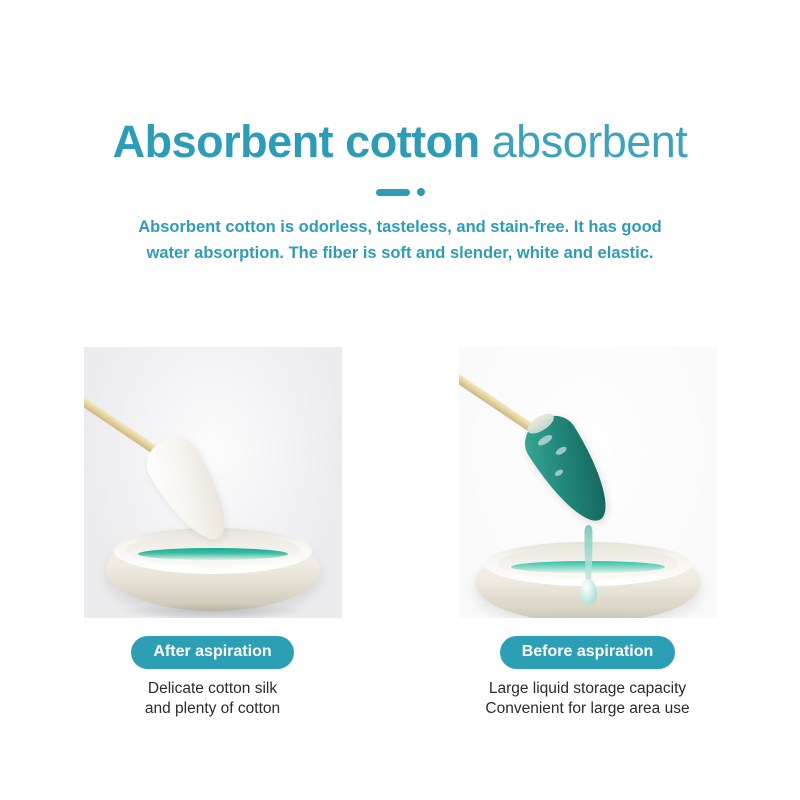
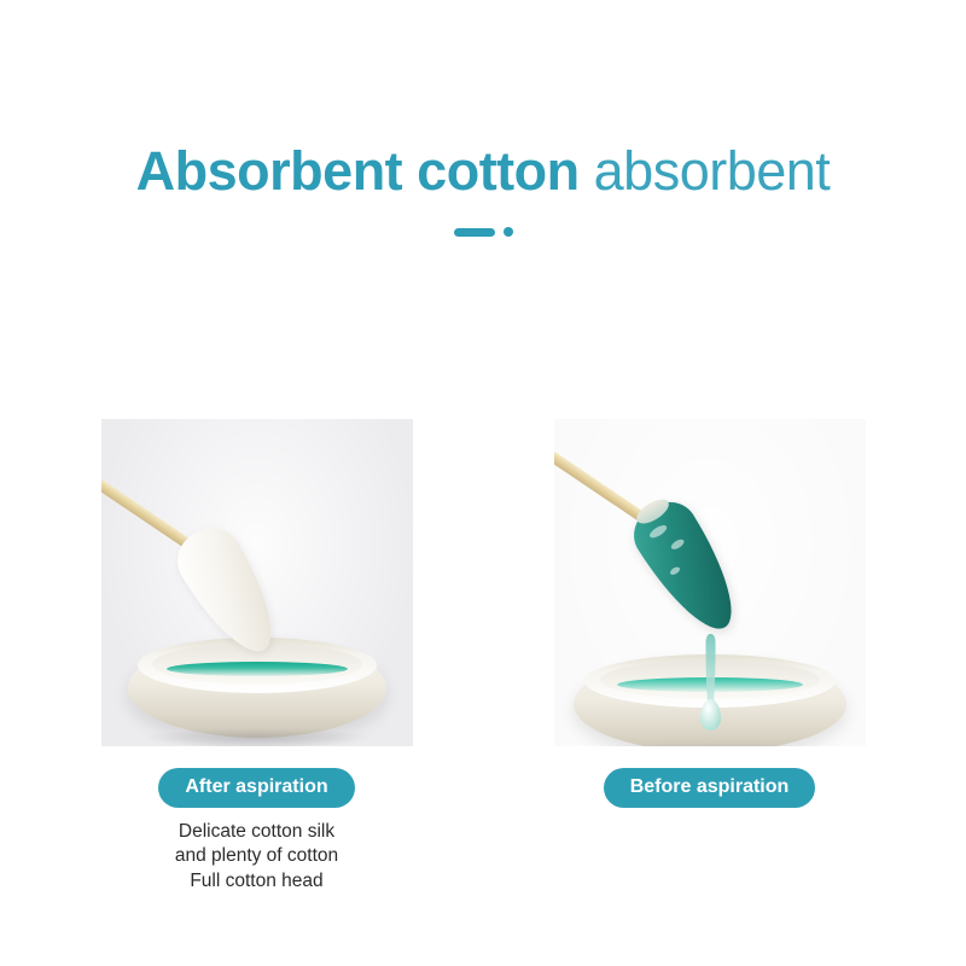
  Absorbent cotton absorbent
- Absorbent cotton is odorless, tasteless, and stain-free. It has good
- water absorption. The fiber is soft and slender, white and elastic.
  After aspiration
  Delicate cotton silk
  and plenty of cotton
+ Full cotton head
  Before aspiration
- Large liquid storage capacity
- Convenient for large area use
